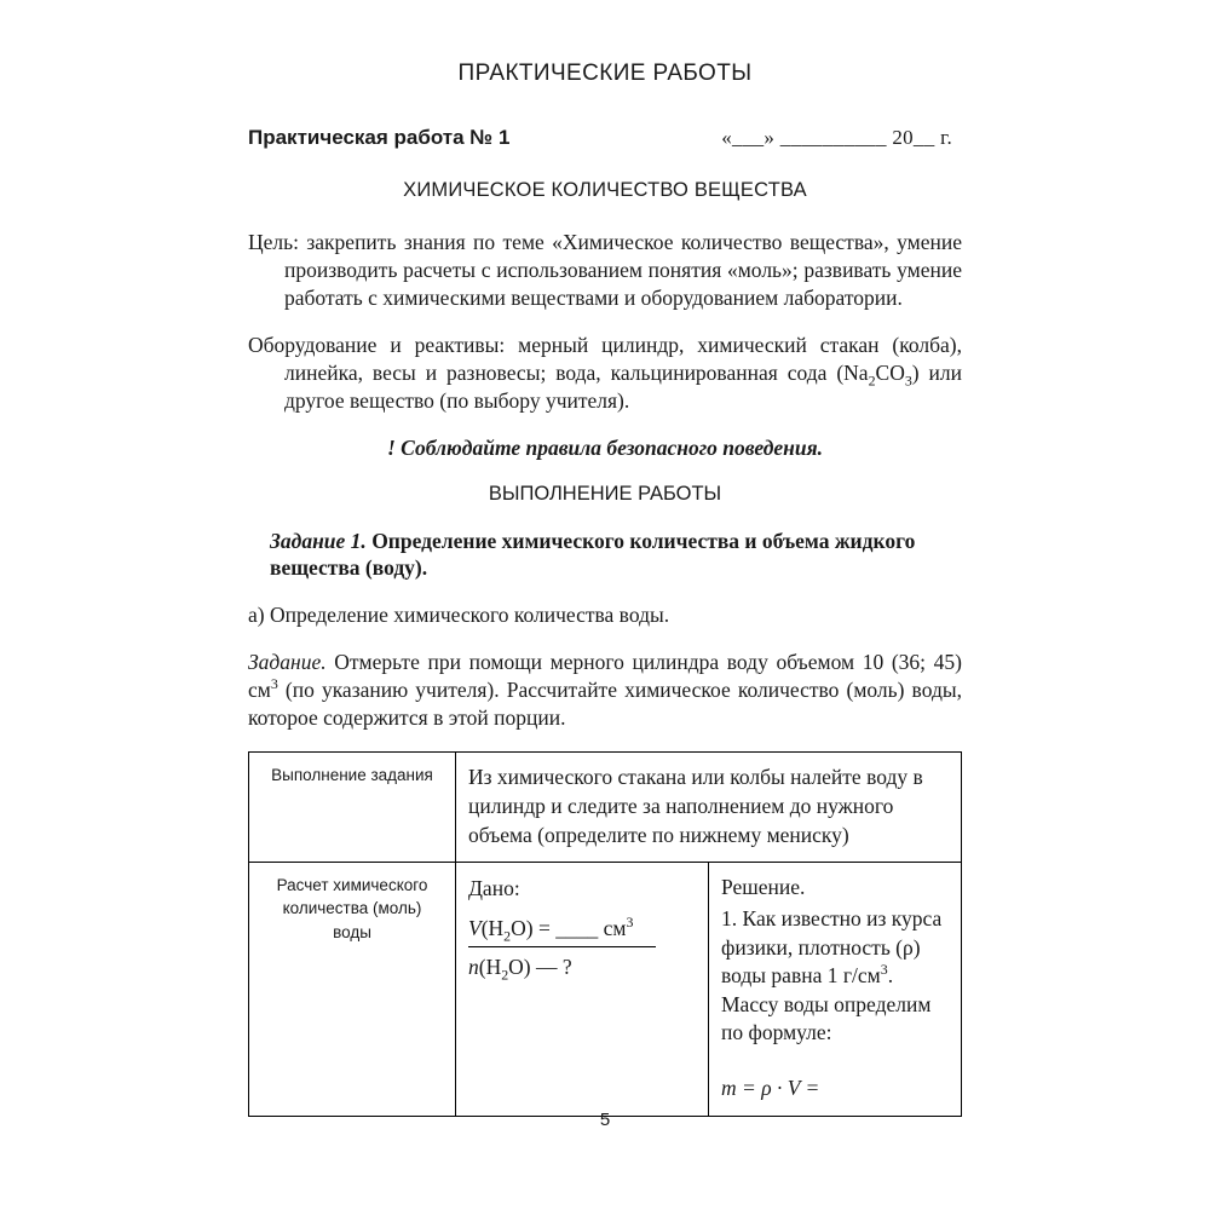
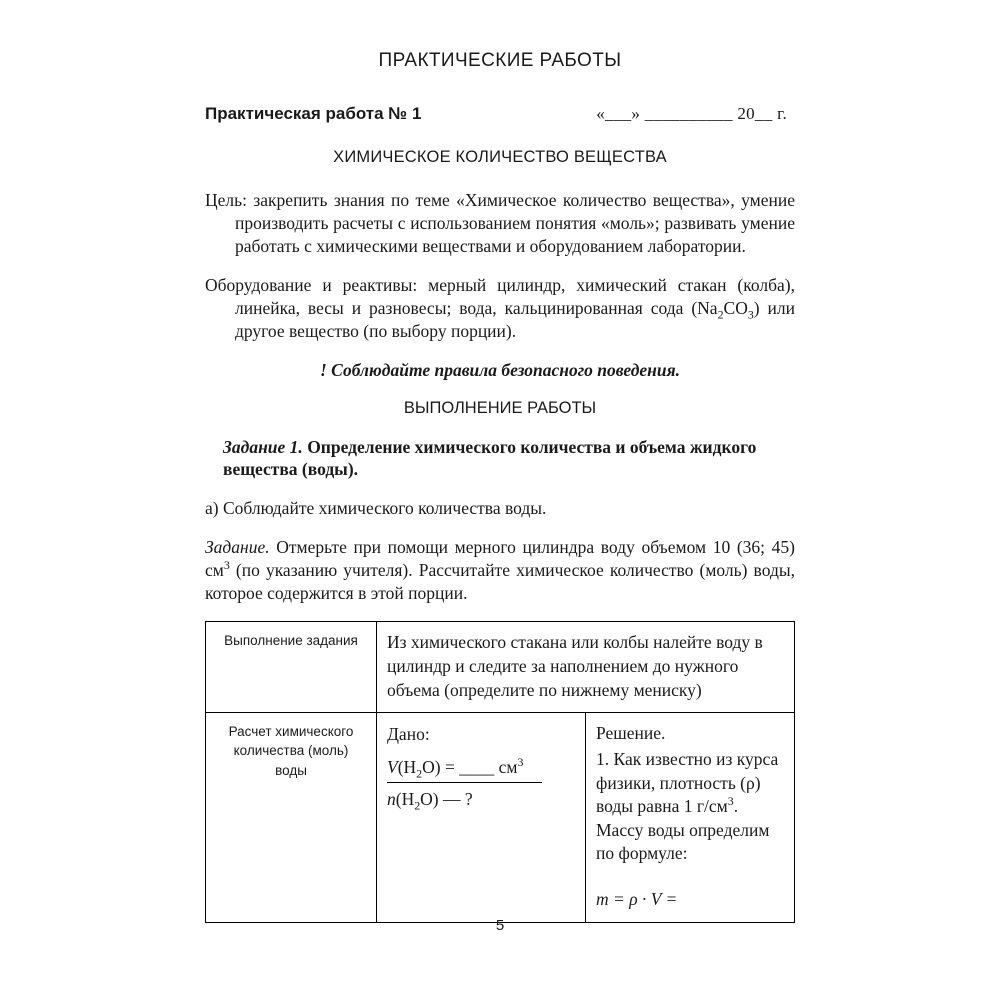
  ПРАКТИЧЕСКИЕ РАБОТЫ
  Практическая работа № 1
  «___» __________ 20__ г.
  ХИМИЧЕСКОЕ КОЛИЧЕСТВО ВЕЩЕСТВА
  Цель: закрепить знания по теме «Химическое количество вещества», умение производить расчеты с использованием понятия «моль»; развивать умение работать с химическими веществами и оборудованием лаборатории.
- Оборудование и реактивы: мерный цилиндр, химический стакан (колба), линейка, весы и разновесы; вода, кальцинированная сода (Na2CO3) или другое вещество (по выбору учителя).
+ Оборудование и реактивы: мерный цилиндр, химический стакан (колба), линейка, весы и разновесы; вода, кальцинированная сода (Na2CO3) или другое вещество (по выбору порции).
  ! Соблюдайте правила безопасного поведения.
  ВЫПОЛНЕНИЕ РАБОТЫ
- Задание 1. Определение химического количества и объема жидкого вещества (воду).
+ Задание 1. Определение химического количества и объема жидкого вещества (воды).
- а) Определение химического количества воды.
+ а) Соблюдайте химического количества воды.
  Задание. Отмерьте при помощи мерного цилиндра воду объемом 10 (36; 45) см3 (по указанию учителя). Рассчитайте химическое количество (моль) воды, которое содержится в этой порции.
  Выполнение задания	Из химического стакана или колбы налейте воду в цилиндр и следите за наполнением до нужного объема (определите по нижнему мениску)
  Расчет химического количества (моль) воды	Дано: V(H2O) = ____ см3 n(H2O) — ?	Решение. 1. Как известно из курса физики, плотность (ρ) воды равна 1 г/см3. Массу воды определим по формуле: m = ρ · V =
  5
